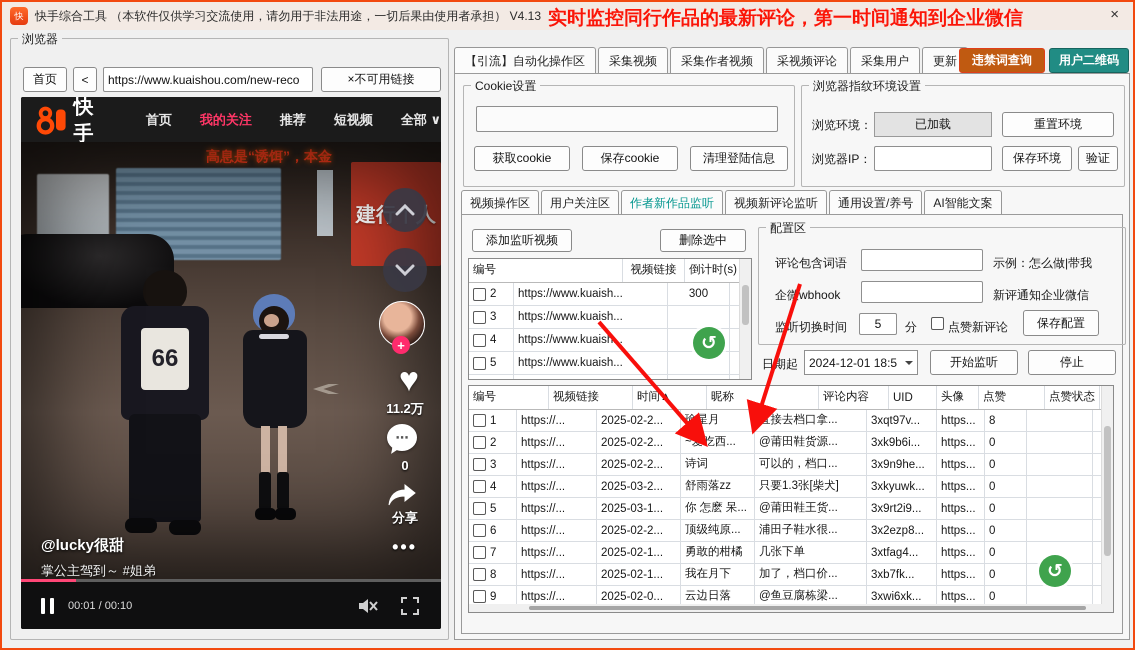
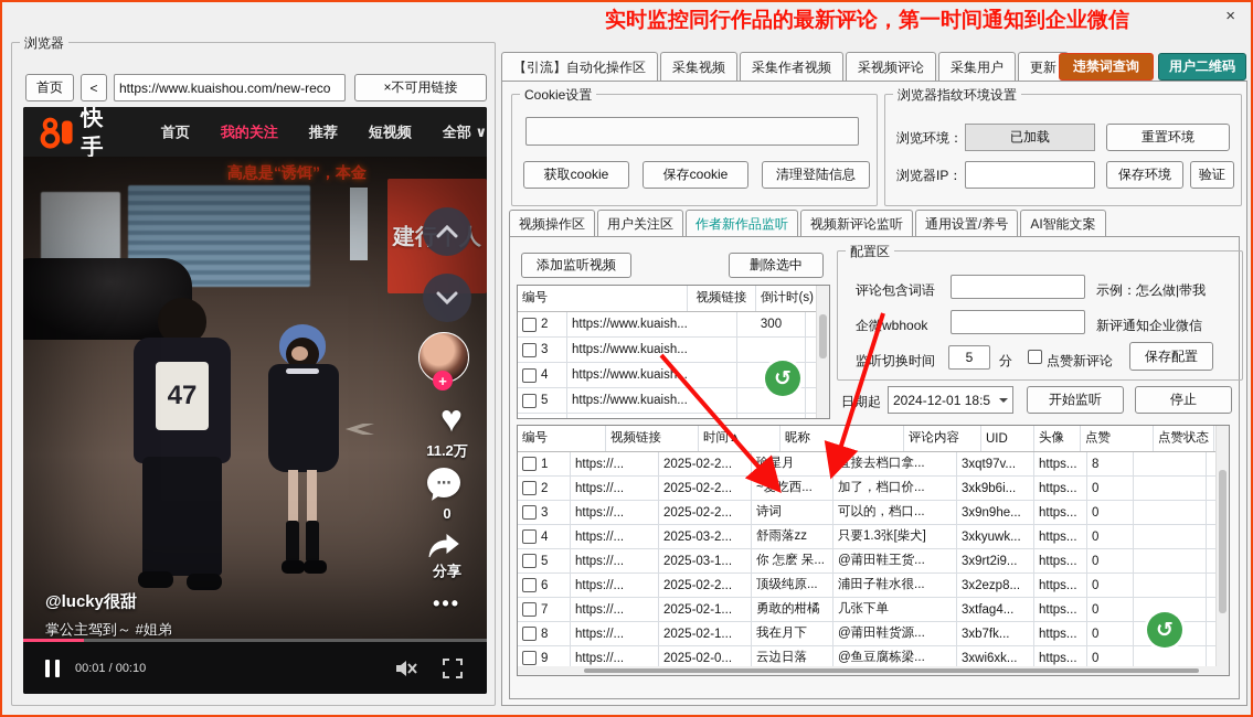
- 快
- 快手综合工具 （本软件仅供学习交流使用，请勿用于非法用途，一切后果由使用者承担） V4.13
  实时监控同行作品的最新评论，第一时间通知到企业微信
  ×
  浏览器
  首页
  <
  https://www.kuaishou.com/new-reco
  ×不可用链接
  快手
  首页
  我的关注
  推荐
  短视频
  全部 ∨
  高息是“诱饵”，本金
- 66
+ 47
  +
  ♥
  11.2万
  ⋯
  0
  分享
  •••
  @lucky很甜
  掌公主驾到～ #姐弟
  00:01 / 00:10
  【引流】自动化操作区
  采集视频
  采集作者视频
  采视频评论
  采集用户
  更新
  违禁词查询
  用户二维码
  Cookie设置
  获取cookie
  保存cookie
  清理登陆信息
  浏览器指纹环境设置
  浏览环境：
  已加载
  重置环境
  浏览器IP：
  保存环境
  验证
  视频操作区
  用户关注区
  作者新作品监听
  视频新评论监听
  通用设置/养号
  AI智能文案
  添加监听视频
  删除选中
  编号
  视频链接
  倒计时(s)
  2
  https://www.kuaish...
  300
  3
  https://www.kuaish...
  4
  https://www.kuaish..
  5
  https://www.kuaish...
  ↺
  配置区
  评论包含词语
  示例：怎么做|带我
  企微wbhook
  新评通知企业微信
  监听切换时间
  5
  分
  点赞新评论
  保存配置
  日期起
  2024-12-01 18:5
  开始监听
  停止
  编号
  视频链接
  昵称
  评论内容
  UID
  头像
  点赞
  点赞状态
  1
  https://...
  2025-02-2...
  瑜星月
  直接去档口拿...
  3xqt97v...
  https...
  8
  2
  https://...
  2025-02-2...
  ~爱吃西...
- @莆田鞋货源...
+ 加了，档口价...
  3xk9b6i...
  https...
  0
  3
  https://...
  2025-02-2...
  诗词
  可以的，档口...
  3x9n9he...
  https...
  0
  4
  https://...
  2025-03-2...
  舒雨落zz
  只要1.3张[柴犬]
  3xkyuwk...
  https...
  0
  5
  https://...
  2025-03-1...
  你 怎麽 呆...
  @莆田鞋王货...
  3x9rt2i9...
  https...
  0
  6
  https://...
  2025-02-2...
  顶级纯原...
  浦田子鞋水很...
  3x2ezp8...
  https...
  0
  7
  https://...
  2025-02-1...
  勇敢的柑橘
  几张下单
  3xtfag4...
  https...
  0
  8
  https://...
  2025-02-1...
  我在月下
- 加了，档口价...
+ @莆田鞋货源...
  3xb7fk...
  https...
  0
  9
  https://...
  2025-02-0...
  云边日落
  @鱼豆腐栋梁...
  3xwi6xk...
  https...
  0
  ↺
